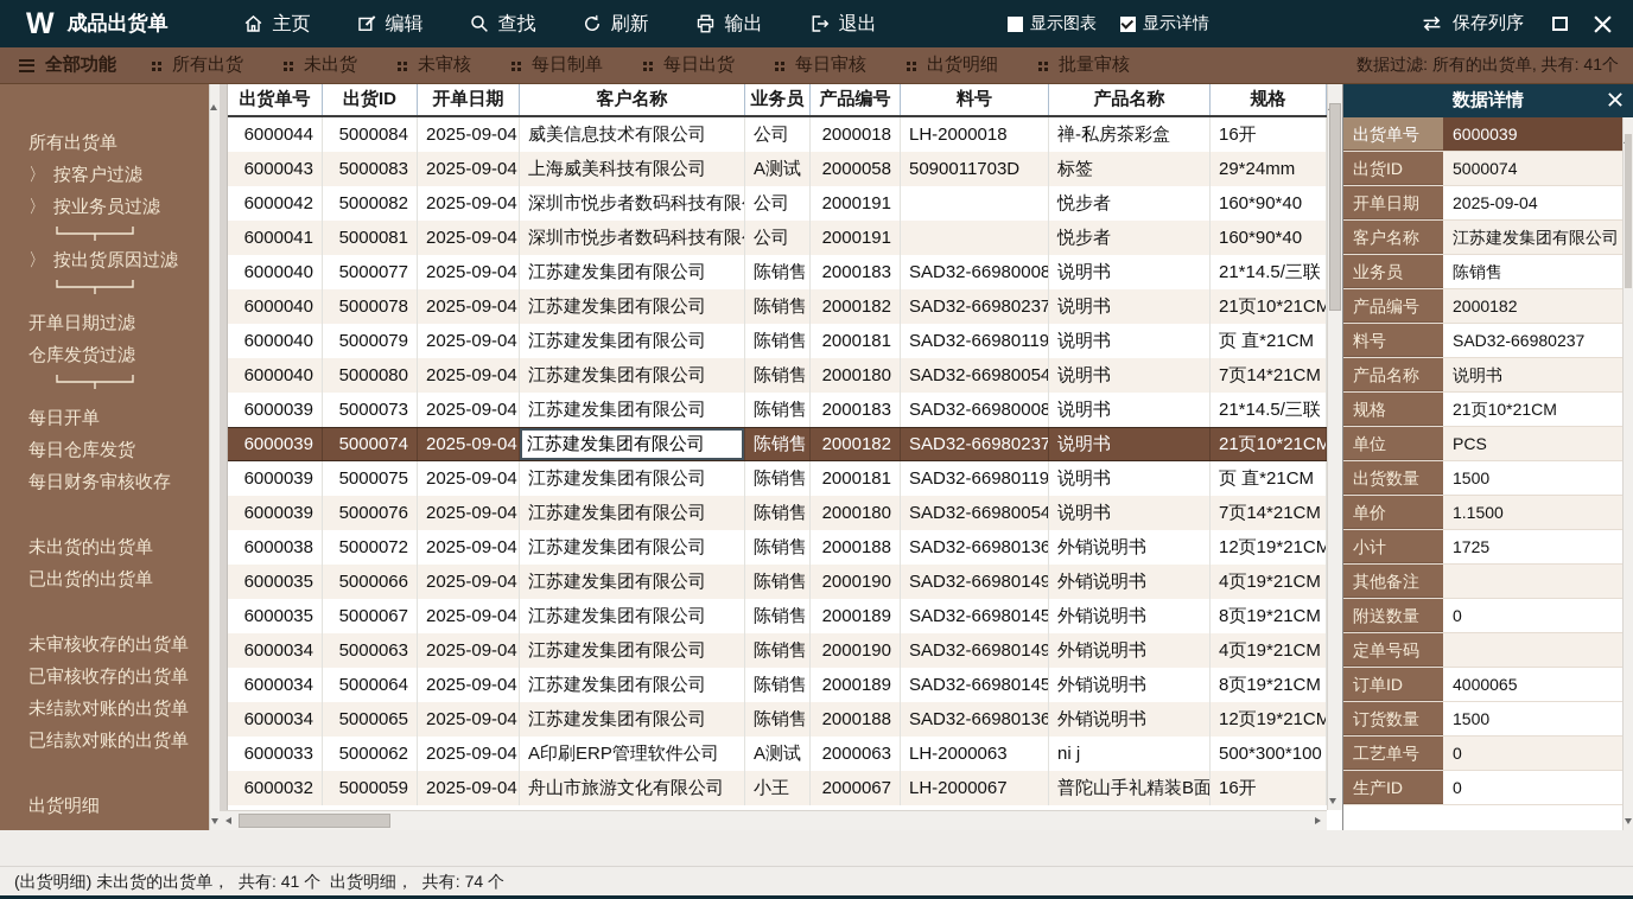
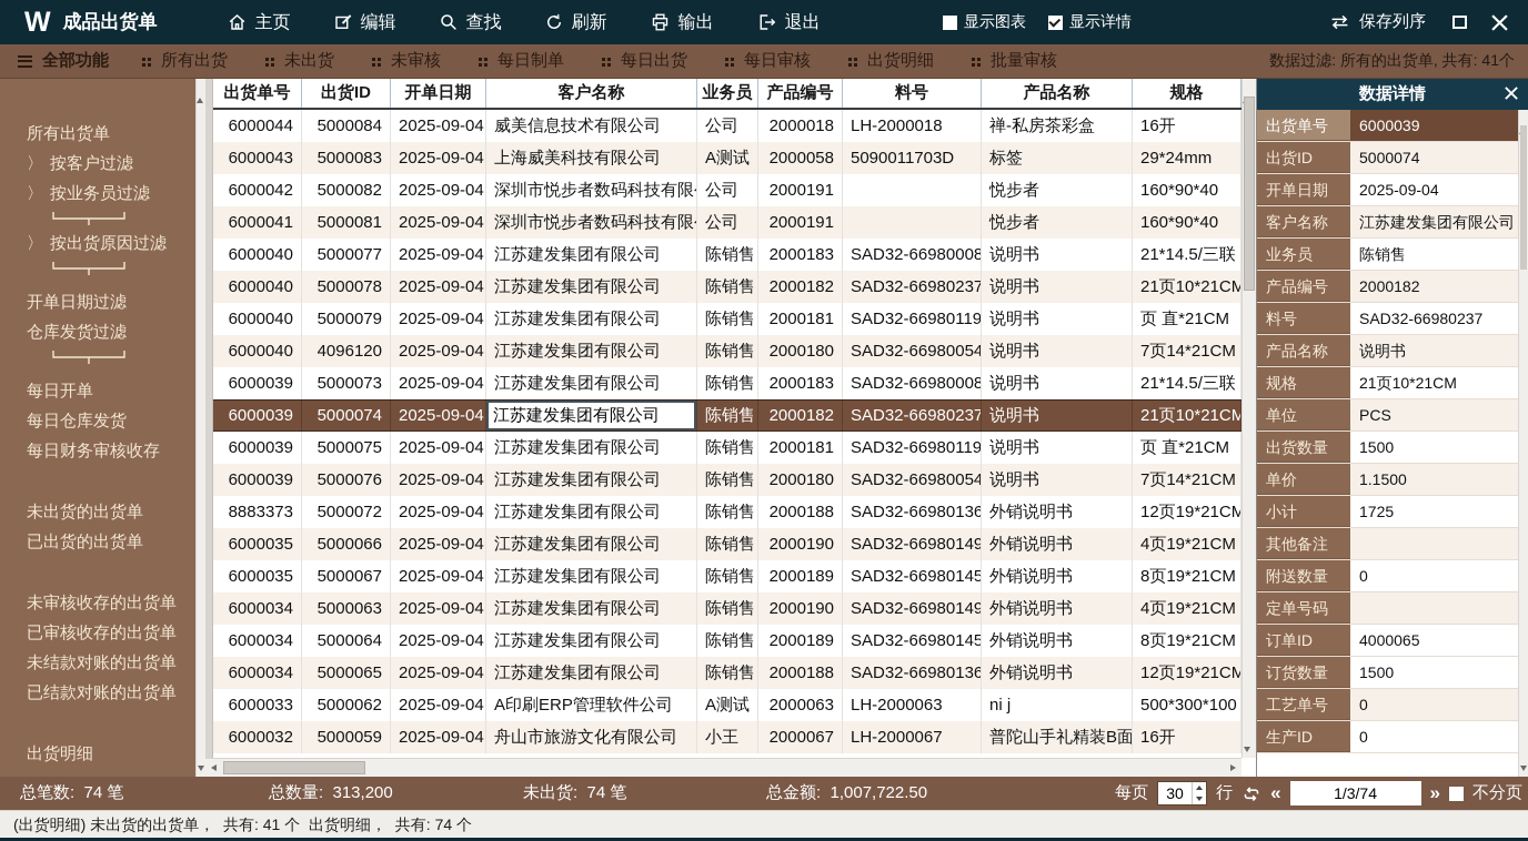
  W
  成品出货单
  主页
  编辑
  查找
  刷新
  输出
  退出
  显示图表
  显示详情
  保存列序
  全部功能
  所有出货
  未出货
  未审核
  每日制单
  每日出货
  每日审核
  出货明细
  批量审核
  数据过滤: 所有的出货单, 共有: 41个
  所有出货单
  〉 按客户过滤
  〉 按业务员过滤
  〉 按出货原因过滤
  开单日期过滤
  仓库发货过滤
  每日开单
  每日仓库发货
  每日财务审核收存
  未出货的出货单
  已出货的出货单
  未审核收存的出货单
  已审核收存的出货单
  未结款对账的出货单
  已结款对账的出货单
  出货明细
  出货单号
  出货ID
  开单日期
  客户名称
  业务员
  产品编号
  料号
  产品名称
  规格
  6000044
  5000084
  2025-09-04
  威美信息技术有限公司
  公司
  2000018
  LH-2000018
  禅-私房茶彩盒
  16开
  6000043
  5000083
  2025-09-04
  上海威美科技有限公司
  A测试
  2000058
  5090011703D
  标签
  29*24mm
  6000042
  5000082
  2025-09-04
  深圳市悦步者数码科技有限
  公司
  2000191
  悦步者
  160*90*40
  6000041
  5000081
  2025-09-04
  深圳市悦步者数码科技有限
  公司
  2000191
  悦步者
  160*90*40
  6000040
  5000077
  2025-09-04
  江苏建发集团有限公司
  陈销售
  2000183
  SAD32-66980008
  说明书
  21*14.5/三联
  6000040
  5000078
  2025-09-04
  江苏建发集团有限公司
  陈销售
  2000182
  SAD32-66980237
  说明书
  21页10*21CM
  6000040
  5000079
  2025-09-04
  江苏建发集团有限公司
  陈销售
  2000181
  SAD32-66980119
  说明书
  页 直*21CM
  6000040
- 5000080
+ 4096120
  2025-09-04
  江苏建发集团有限公司
  陈销售
  2000180
  SAD32-66980054
  说明书
  7页14*21CM
  6000039
  5000073
  2025-09-04
  江苏建发集团有限公司
  陈销售
  2000183
  SAD32-66980008
  说明书
  21*14.5/三联
  6000039
  5000074
  2025-09-04
  江苏建发集团有限公司
  陈销售
  2000182
  SAD32-66980237
  说明书
  21页10*21CM
  6000039
  5000075
  2025-09-04
  江苏建发集团有限公司
  陈销售
  2000181
  SAD32-66980119
  说明书
  页 直*21CM
  6000039
  5000076
  2025-09-04
  江苏建发集团有限公司
  陈销售
  2000180
  SAD32-66980054
  说明书
  7页14*21CM
- 6000038
+ 8883373
  5000072
  2025-09-04
  江苏建发集团有限公司
  陈销售
  2000188
  SAD32-66980136
  外销说明书
  12页19*21CM
  6000035
  5000066
  2025-09-04
  江苏建发集团有限公司
  陈销售
  2000190
  SAD32-66980149
  外销说明书
  4页19*21CM
  6000035
  5000067
  2025-09-04
  江苏建发集团有限公司
  陈销售
  2000189
  SAD32-66980145
  外销说明书
  8页19*21CM
  6000034
  5000063
  2025-09-04
  江苏建发集团有限公司
  陈销售
  2000190
  SAD32-66980149
  外销说明书
  4页19*21CM
  6000034
  5000064
  2025-09-04
  江苏建发集团有限公司
  陈销售
  2000189
  SAD32-66980145
  外销说明书
  8页19*21CM
  6000034
  5000065
  2025-09-04
  江苏建发集团有限公司
  陈销售
  2000188
  SAD32-66980136
  外销说明书
  12页19*21CM
  6000033
  5000062
  2025-09-04
  A印刷ERP管理软件公司
  A测试
  2000063
  LH-2000063
  ni j
  500*300*100
  6000032
  5000059
  2025-09-04
  舟山市旅游文化有限公司
  小王
  2000067
  LH-2000067
  普陀山手礼精装B面
  16开
  数据详情
  出货单号
  6000039
  出货ID
  5000074
  开单日期
  2025-09-04
  客户名称
  江苏建发集团有限公司
  业务员
  陈销售
  产品编号
  2000182
  料号
  SAD32-66980237
  产品名称
  说明书
  规格
  21页10*21CM
  单位
  PCS
  出货数量
  1500
  单价
  1.1500
  小计
  1725
  其他备注
  附送数量
  0
  定单号码
  订单ID
  4000065
  订货数量
  1500
  工艺单号
  0
  生产ID
  0
+ 总笔数: 74 笔
+ 总数量: 313,200
+ 未出货: 74 笔
+ 总金额: 1,007,722.50
+ 每页
+ 30
+ 行
+ «
+ 1/3/74
+ »
+ 不分页
  (出货明细) 未出货的出货单， 共有: 41 个 出货明细， 共有: 74 个
